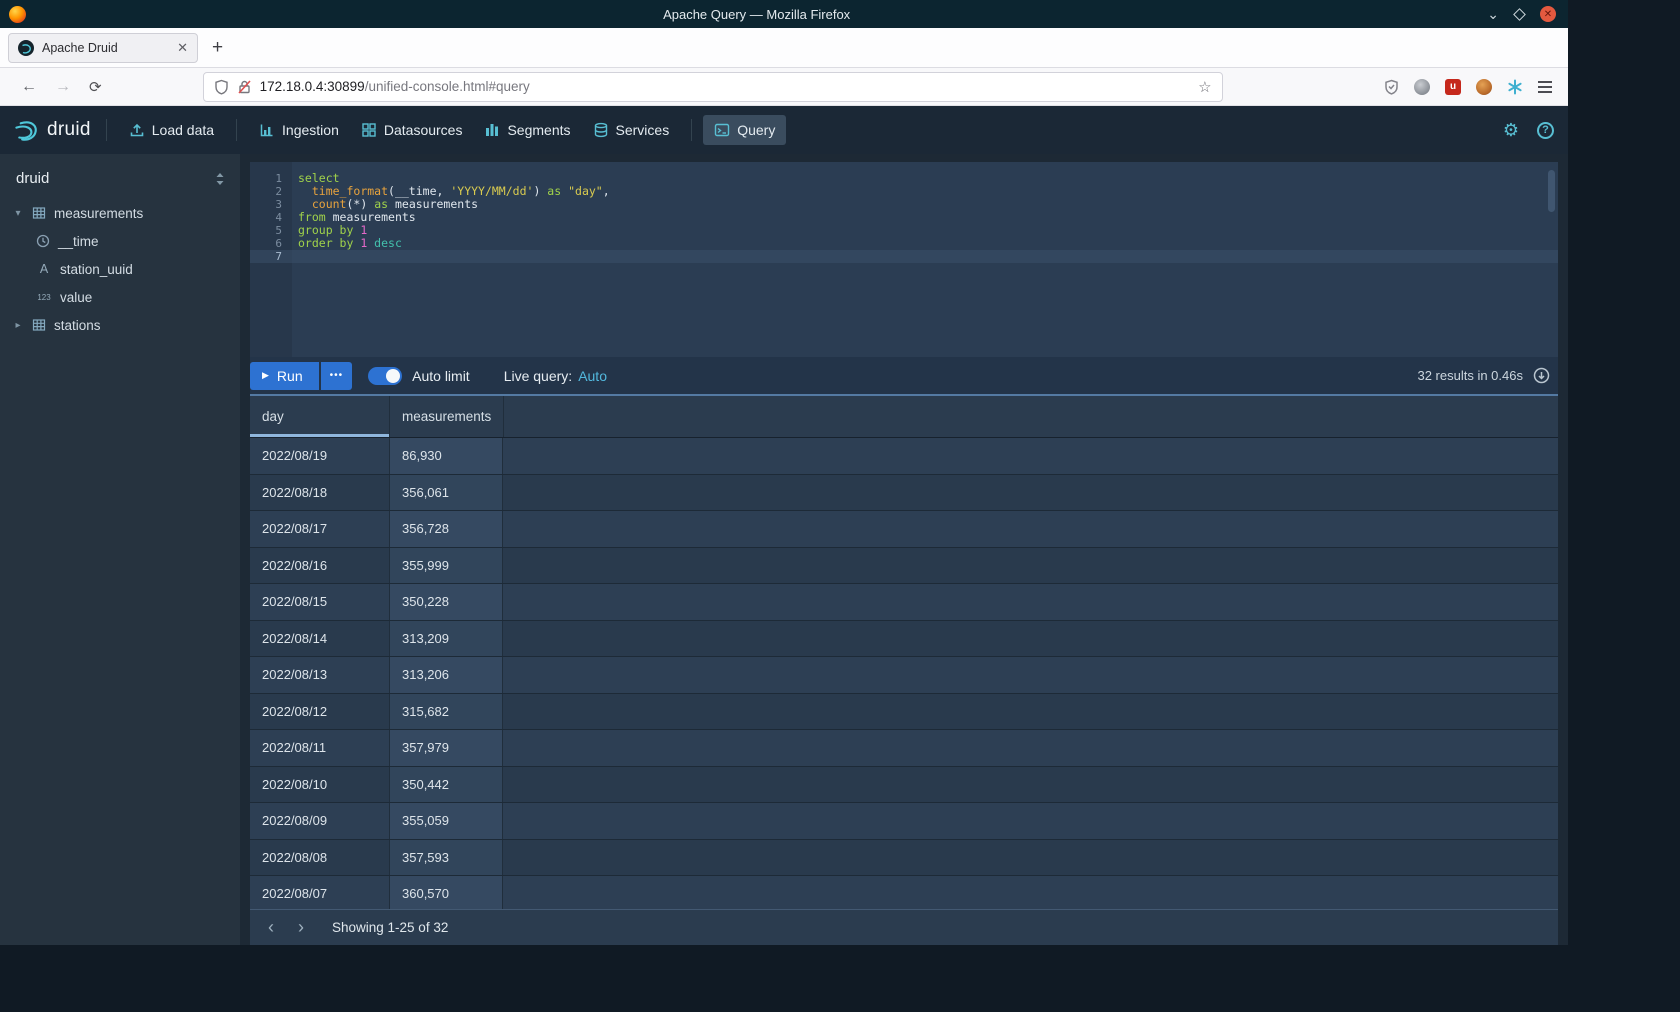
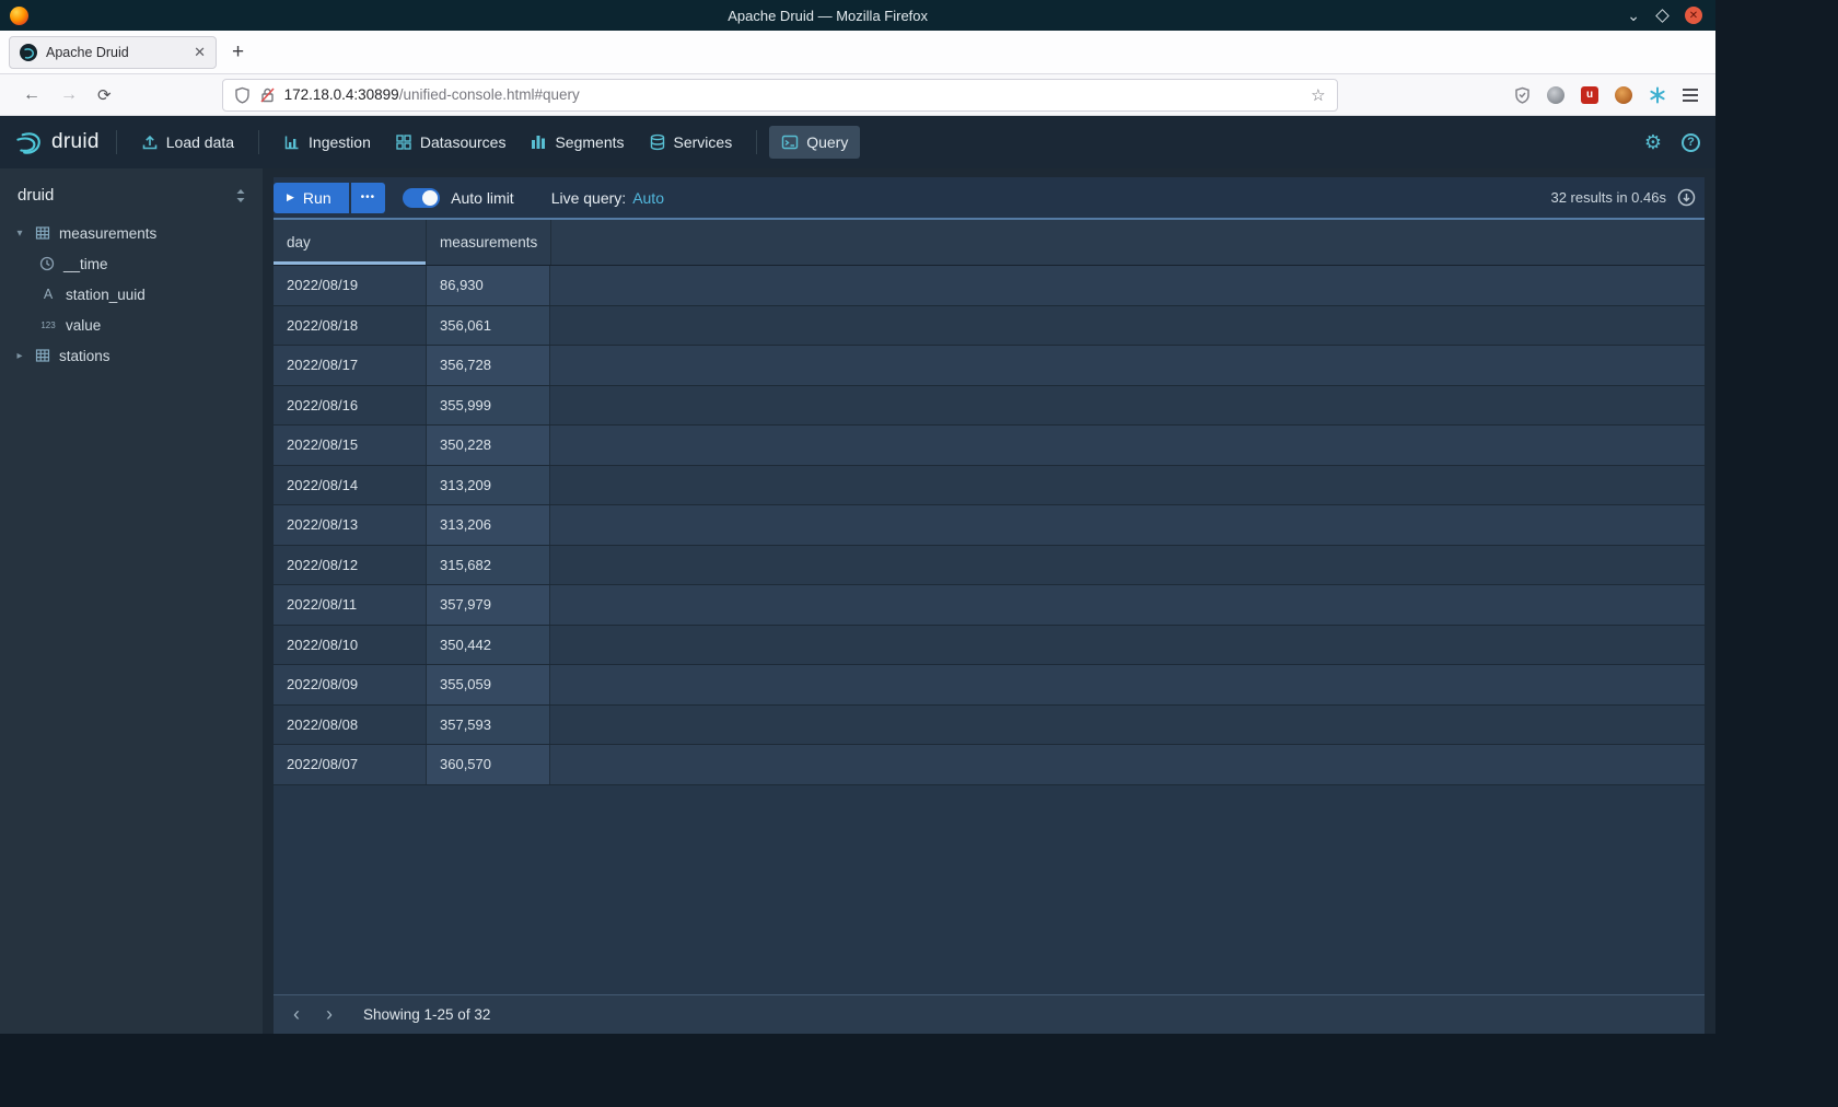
- Apache Query — Mozilla Firefox
+ Apache Druid — Mozilla Firefox
  ⌄
  ✕
  Apache Druid
  ✕
  +
  ←
  →
  ⟳
  172.18.0.4:30899/unified-console.html#query
  ☆
  u
  druid
  Load data
  Ingestion
  Datasources
  Segments
  Services
  Query
  ⚙
  ?
  druid
  ▾
  measurements
  __time
  A
  station_uuid
  123
  value
  ▸
  stations
- 1
- 2
- 3
- 4
- 5
- 6
- 7
- select
- time_format(__time, 'YYYY/MM/dd') as "day",
- count(*) as measurements
- from measurements
- group by 1
- order by 1 desc
  ▶
  Run
  •••
  Auto limit
  Live query:
  Auto
  32 results in 0.46s
  day
  measurements
  2022/08/19
  86,930
  2022/08/18
  356,061
  2022/08/17
  356,728
  2022/08/16
  355,999
  2022/08/15
  350,228
  2022/08/14
  313,209
  2022/08/13
  313,206
  2022/08/12
  315,682
  2022/08/11
  357,979
  2022/08/10
  350,442
  2022/08/09
  355,059
  2022/08/08
  357,593
  2022/08/07
  360,570
  ‹
  ›
  Showing 1-25 of 32
